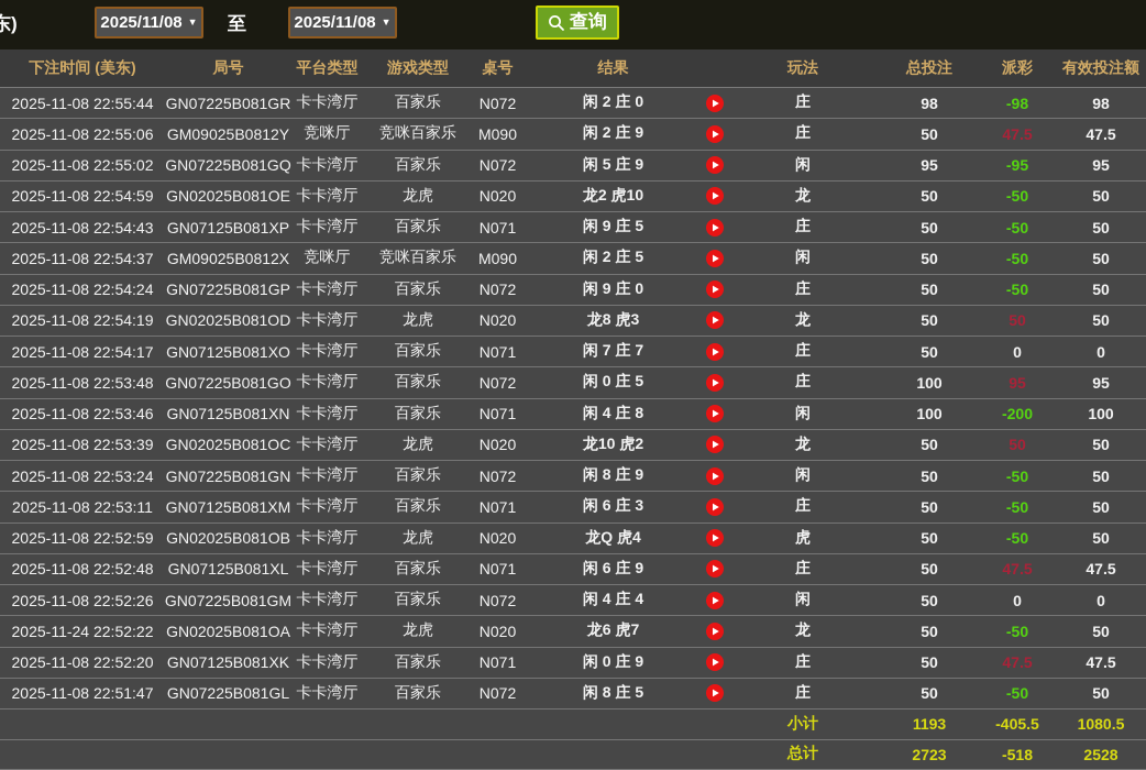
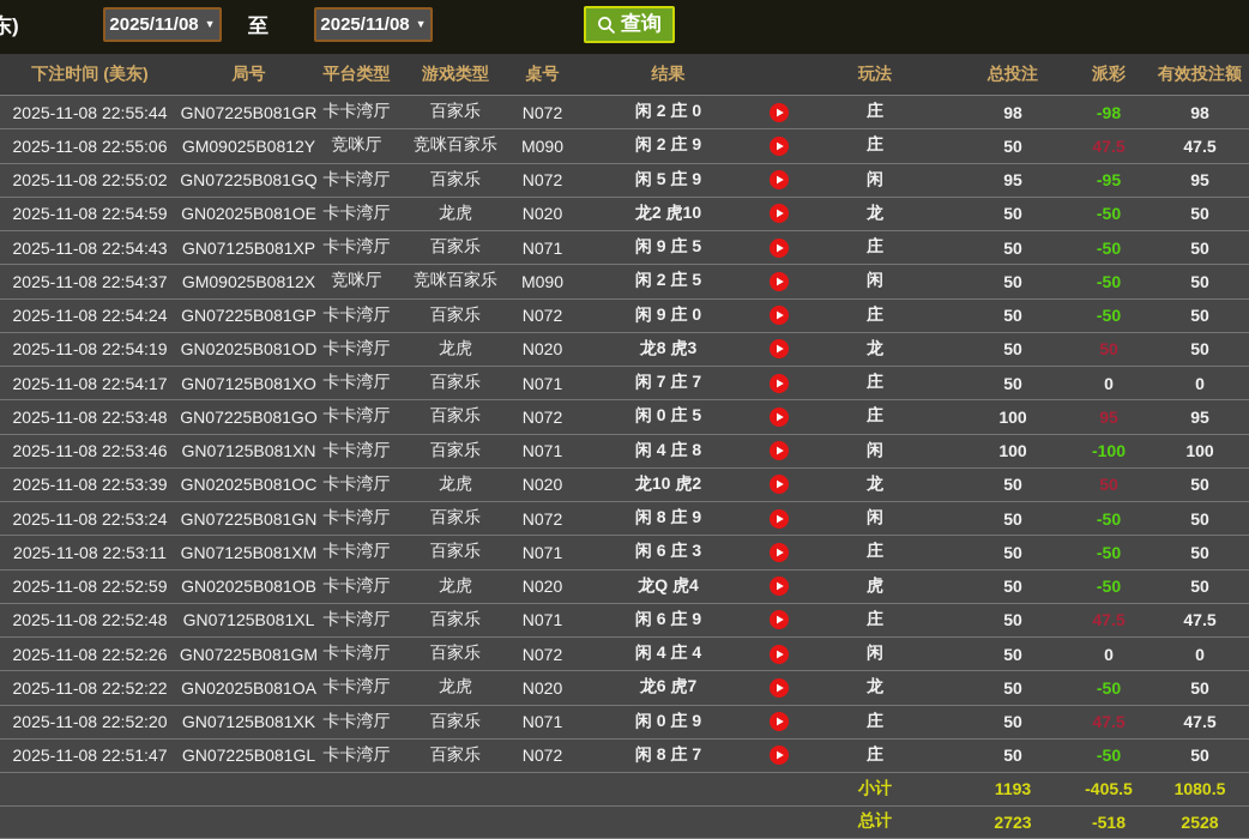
  东)
  2025/11/08
  ▼
  至
  2025/11/08
  ▼
  查询
  下注时间 (美东)
  局号
  平台类型
  游戏类型
  桌号
  结果
  玩法
  总投注
  派彩
  有效投注额
  2025-11-08 22:55:44
  GN07225B081GR
  卡卡湾厅
  百家乐
  N072
  闲 2 庄 0
  庄
  98
  -98
  98
  2025-11-08 22:55:06
  GM09025B0812Y
  竞咪厅
  竞咪百家乐
  M090
  闲 2 庄 9
  庄
  50
  47.5
  47.5
  2025-11-08 22:55:02
  GN07225B081GQ
  卡卡湾厅
  百家乐
  N072
  闲 5 庄 9
  闲
  95
  -95
  95
  2025-11-08 22:54:59
  GN02025B081OE
  卡卡湾厅
  龙虎
  N020
  龙2 虎10
  龙
  50
  -50
  50
  2025-11-08 22:54:43
  GN07125B081XP
  卡卡湾厅
  百家乐
  N071
  闲 9 庄 5
  庄
  50
  -50
  50
  2025-11-08 22:54:37
  GM09025B0812X
  竞咪厅
  竞咪百家乐
  M090
  闲 2 庄 5
  闲
  50
  -50
  50
  2025-11-08 22:54:24
  GN07225B081GP
  卡卡湾厅
  百家乐
  N072
  闲 9 庄 0
  庄
  50
  -50
  50
  2025-11-08 22:54:19
  GN02025B081OD
  卡卡湾厅
  龙虎
  N020
  龙8 虎3
  龙
  50
  50
  50
  2025-11-08 22:54:17
  GN07125B081XO
  卡卡湾厅
  百家乐
  N071
  闲 7 庄 7
  庄
  50
  0
  0
  2025-11-08 22:53:48
  GN07225B081GO
  卡卡湾厅
  百家乐
  N072
  闲 0 庄 5
  庄
  100
  95
  95
  2025-11-08 22:53:46
  GN07125B081XN
  卡卡湾厅
  百家乐
  N071
  闲 4 庄 8
  闲
  100
- -200
+ -100
  100
  2025-11-08 22:53:39
  GN02025B081OC
  卡卡湾厅
  龙虎
  N020
  龙10 虎2
  龙
  50
  50
  50
  2025-11-08 22:53:24
  GN07225B081GN
  卡卡湾厅
  百家乐
  N072
  闲 8 庄 9
  闲
  50
  -50
  50
  2025-11-08 22:53:11
  GN07125B081XM
  卡卡湾厅
  百家乐
  N071
  闲 6 庄 3
  庄
  50
  -50
  50
  2025-11-08 22:52:59
  GN02025B081OB
  卡卡湾厅
  龙虎
  N020
  龙Q 虎4
  虎
  50
  -50
  50
  2025-11-08 22:52:48
  GN07125B081XL
  卡卡湾厅
  百家乐
  N071
  闲 6 庄 9
  庄
  50
  47.5
  47.5
  2025-11-08 22:52:26
  GN07225B081GM
  卡卡湾厅
  百家乐
  N072
  闲 4 庄 4
  闲
  50
  0
  0
- 2025-11-24 22:52:22
+ 2025-11-08 22:52:22
  GN02025B081OA
  卡卡湾厅
  龙虎
  N020
  龙6 虎7
  龙
  50
  -50
  50
  2025-11-08 22:52:20
  GN07125B081XK
  卡卡湾厅
  百家乐
  N071
  闲 0 庄 9
  庄
  50
  47.5
  47.5
  2025-11-08 22:51:47
  GN07225B081GL
  卡卡湾厅
  百家乐
  N072
- 闲 8 庄 5
+ 闲 8 庄 7
  庄
  50
  -50
  50
  小计
  1193
  -405.5
  1080.5
  总计
  2723
  -518
  2528
